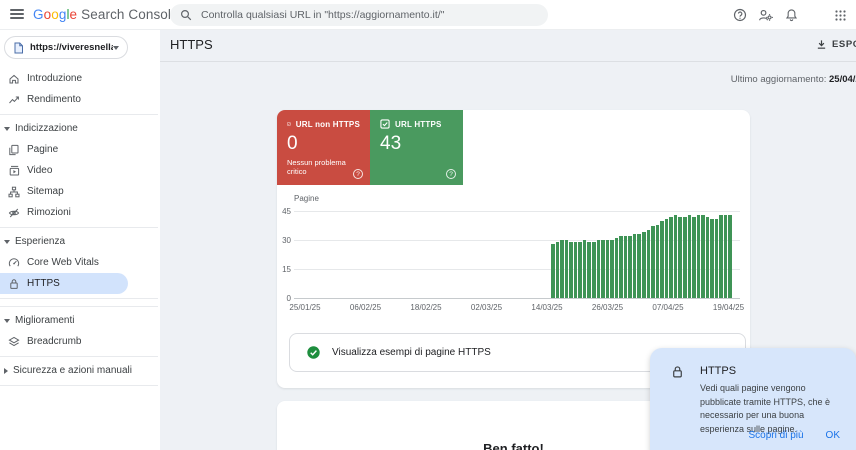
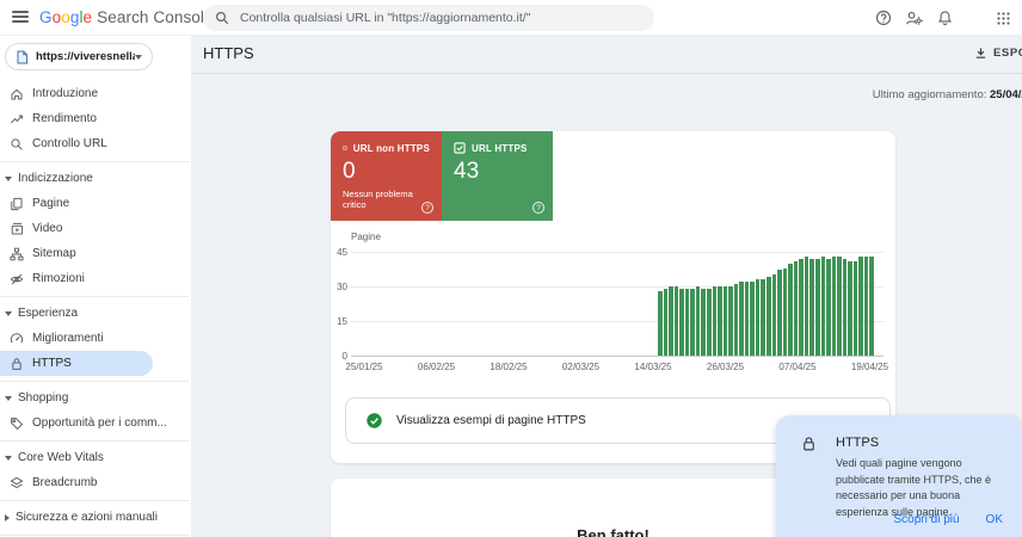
  Google Search Conso
  Controlla qualsiasi URL in "https://aggiornamento.it/"
  https://viveresnell
  Introduzione
  Rendimento
+ Controllo URL
  Indicizzazione
  Pagine
  Video
  Sitemap
  Rimozioni
  Esperienza
- Core Web Vitals
+ Miglioramenti
  HTTPS
+ Shopping
+ Opportunità per i comm...
- Miglioramenti
+ Core Web Vitals
  Breadcrumb
  Sicurezza e azioni manuali
  HTTPS
  Ultimo aggiornamento: 25/04/
  URL non HTTPS
  0
  Nessun problema critico
  URL HTTPS
  43
  Pagine
  45
  30
  15
  0
  25/01/25
  06/02/25
  18/02/25
  02/03/25
  14/03/25
  26/03/25
  07/04/25
  19/04/25
  Visualizza esempi di pagine HTTPS
  Ben fatto!
  HTTPS
  Vedi quali pagine vengono pubblicate tramite HTTPS, che è necessario per una buona esperienza sulle pagine.
  Scopri di più
  OK
